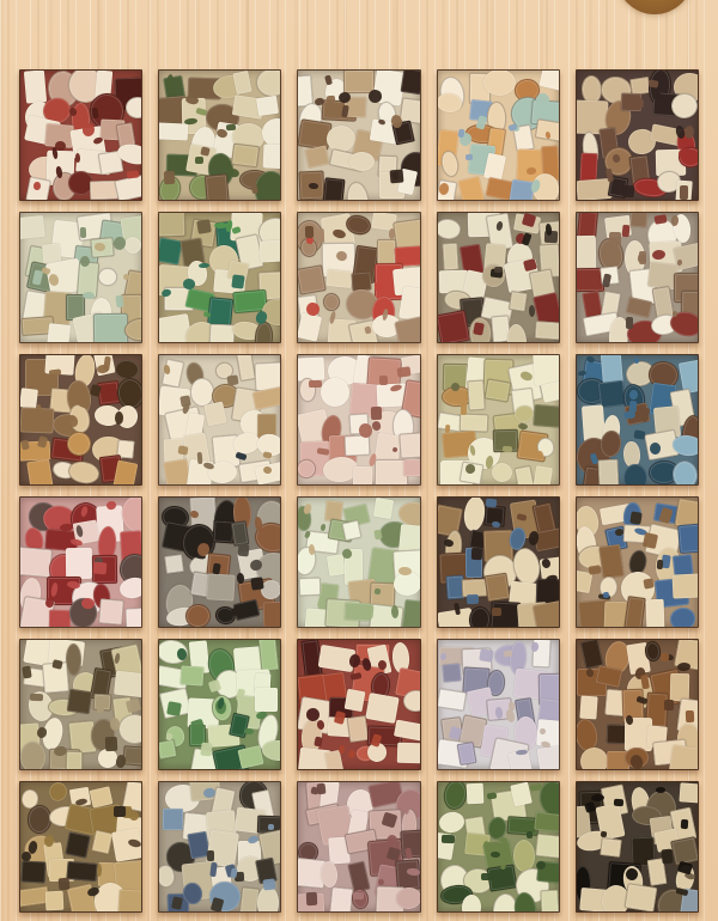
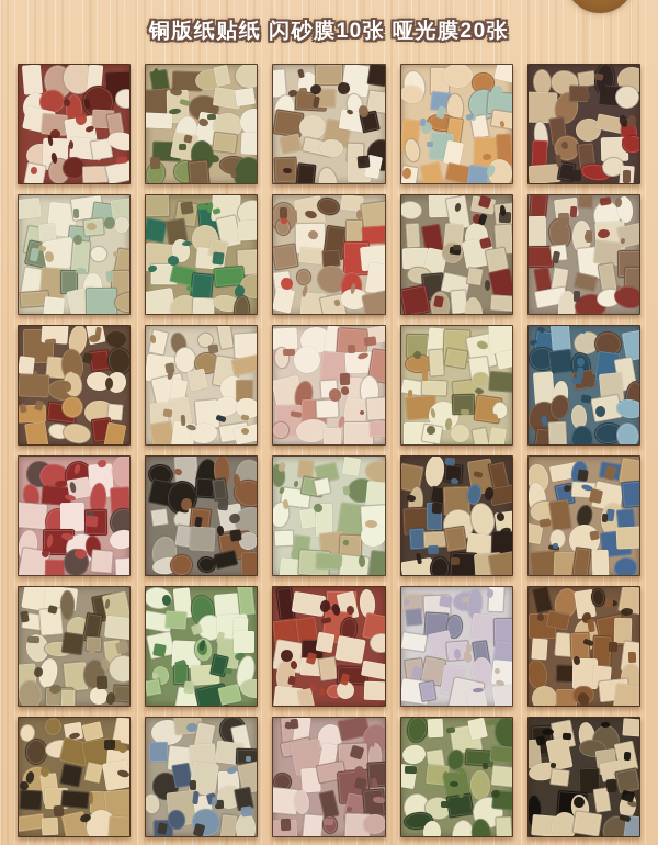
+ 铜版纸贴纸 闪砂膜10张 哑光膜20张
